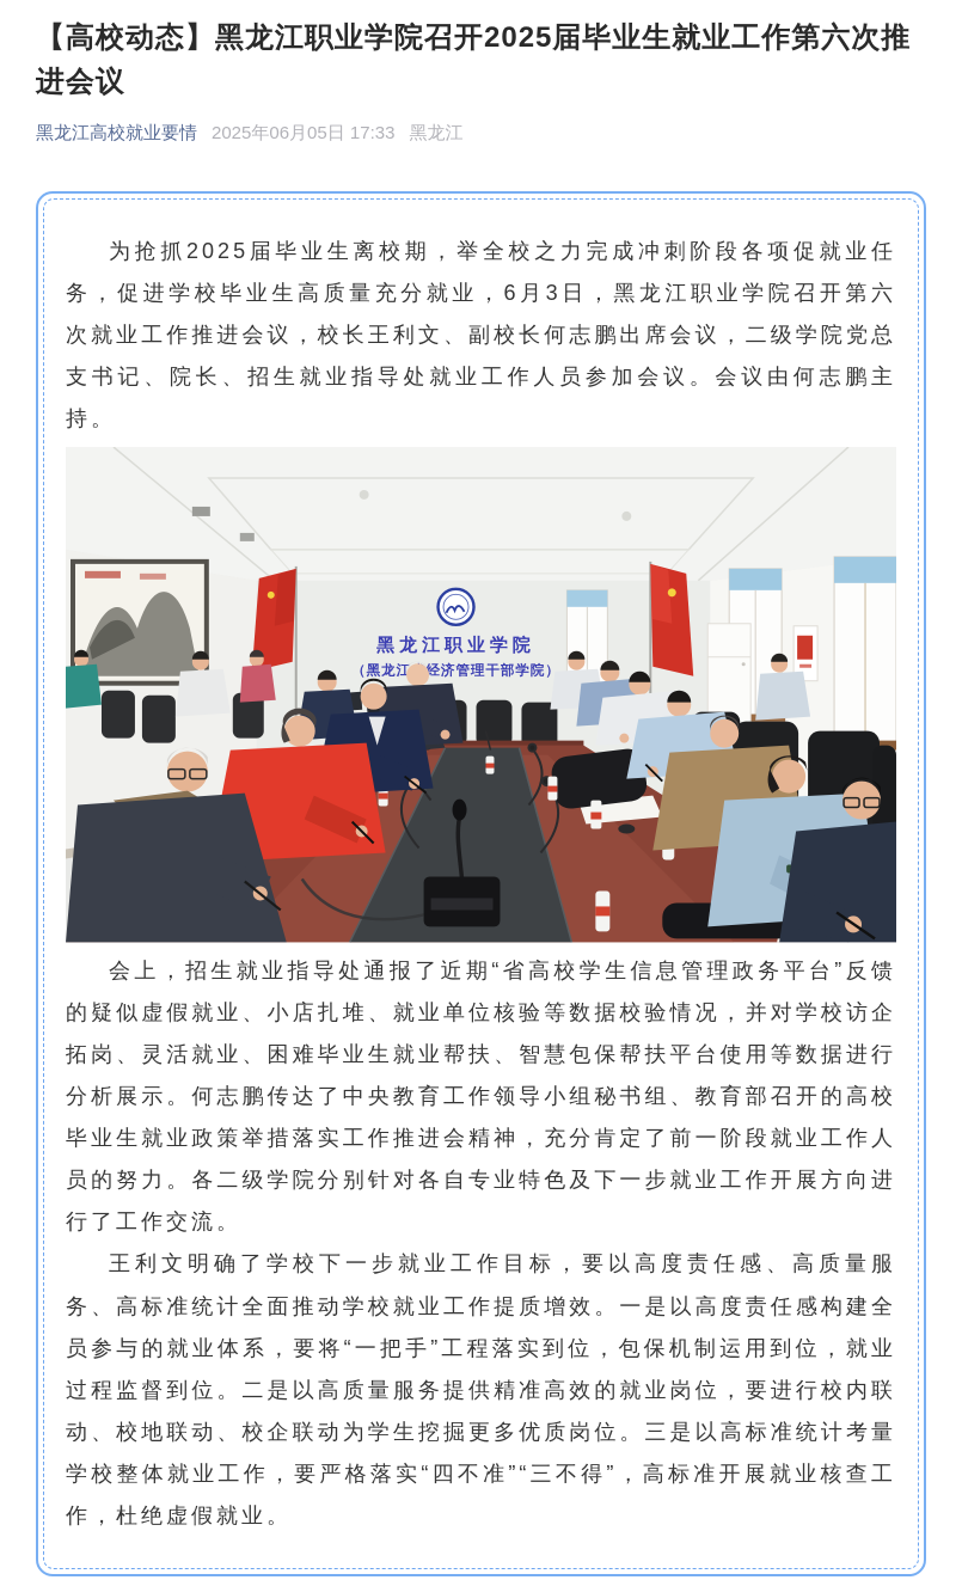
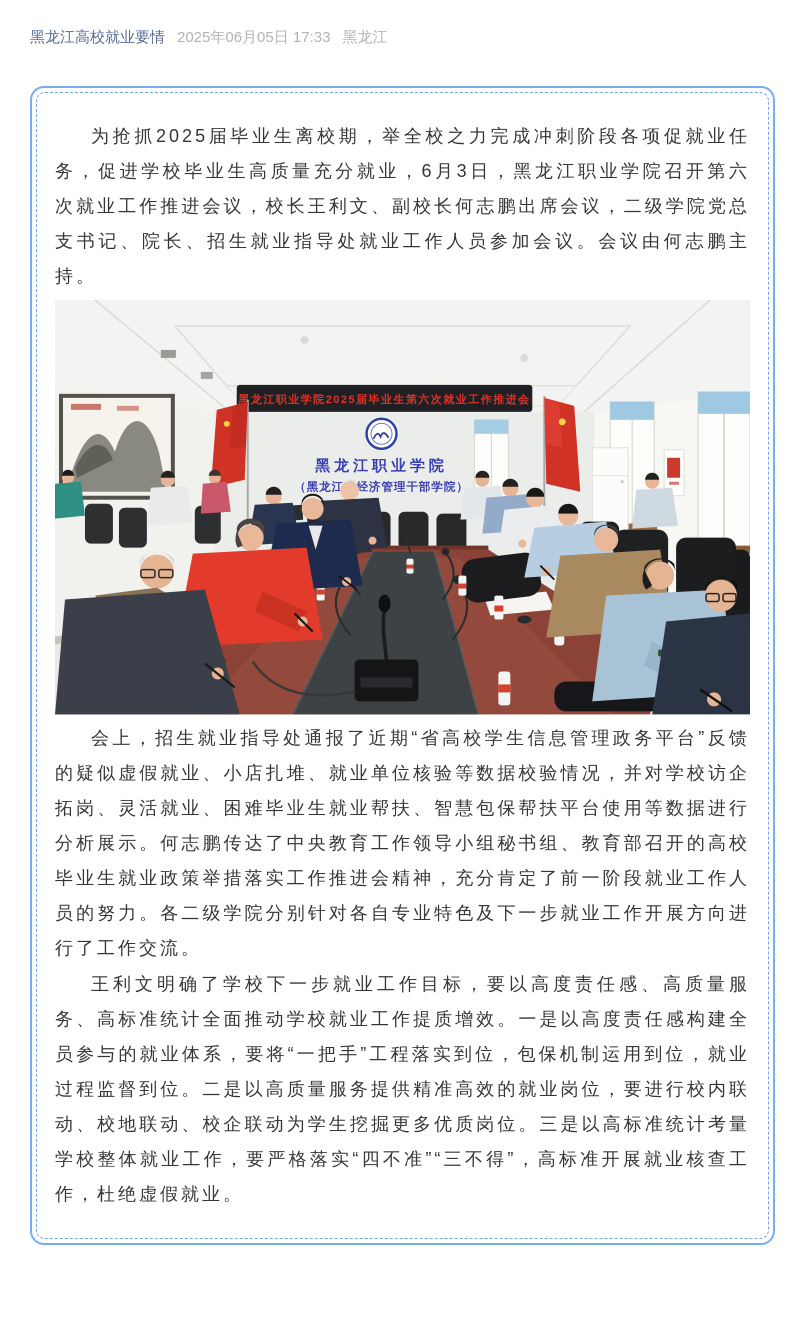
- 【高校动态】黑龙江职业学院召开2025届毕业生就业工作第六次推进会议
  黑龙江高校就业要情
  2025年06月05日 17:33
  黑龙江
  为抢抓2025届毕业生离校期，举全校之力完成冲刺阶段各项促就业任务，促进学校毕业生高质量充分就业，6月3日，黑龙江职业学院召开第六次就业工作推进会议，校长王利文、副校长何志鹏出席会议，二级学院党总支书记、院长、招生就业指导处就业工作人员参加会议。会议由何志鹏主持。
+ 黑龙江职业学院2025届毕业生第六次就业工作推进会
  黑龙江职业学院
  （黑龙江经济管理干部学院）
  会上，招生就业指导处通报了近期“省高校学生信息管理政务平台”反馈的疑似虚假就业、小店扎堆、就业单位核验等数据校验情况，并对学校访企拓岗、灵活就业、困难毕业生就业帮扶、智慧包保帮扶平台使用等数据进行分析展示。何志鹏传达了中央教育工作领导小组秘书组、教育部召开的高校毕业生就业政策举措落实工作推进会精神，充分肯定了前一阶段就业工作人员的努力。各二级学院分别针对各自专业特色及下一步就业工作开展方向进行了工作交流。
  王利文明确了学校下一步就业工作目标，要以高度责任感、高质量服务、高标准统计全面推动学校就业工作提质增效。一是以高度责任感构建全员参与的就业体系，要将“一把手”工程落实到位，包保机制运用到位，就业过程监督到位。二是以高质量服务提供精准高效的就业岗位，要进行校内联动、校地联动、校企联动为学生挖掘更多优质岗位。三是以高标准统计考量学校整体就业工作，要严格落实“四不准”“三不得”，高标准开展就业核查工作，杜绝虚假就业。
